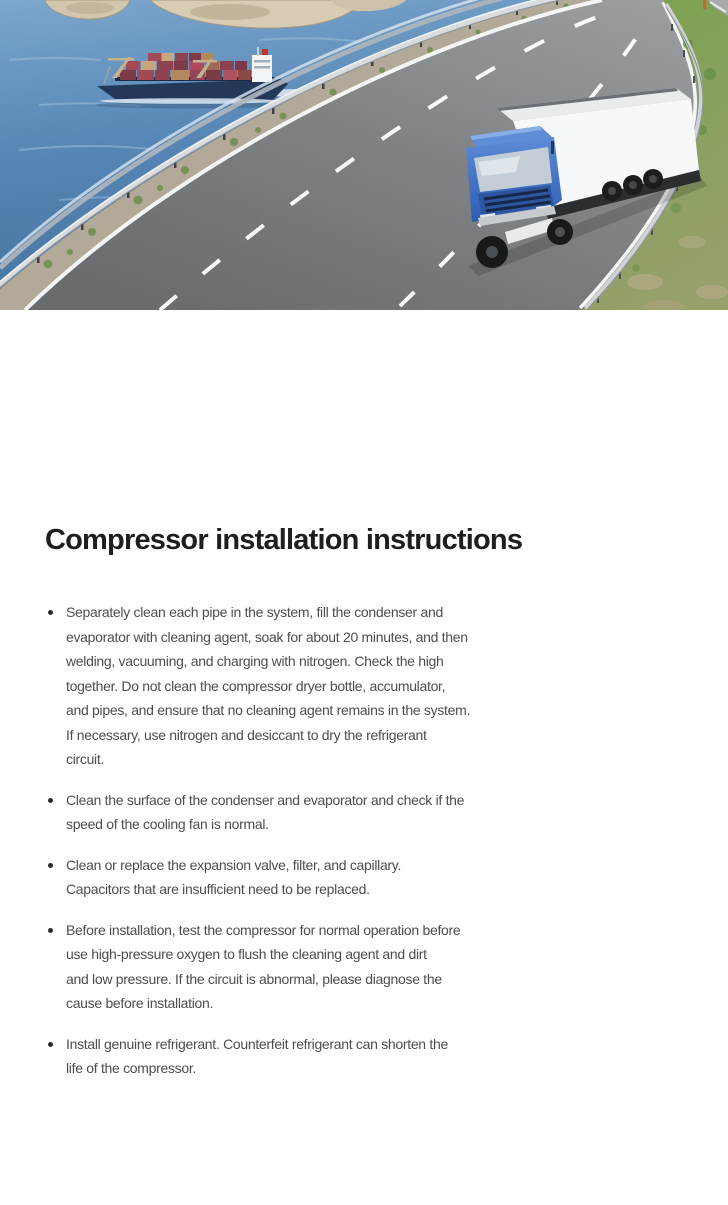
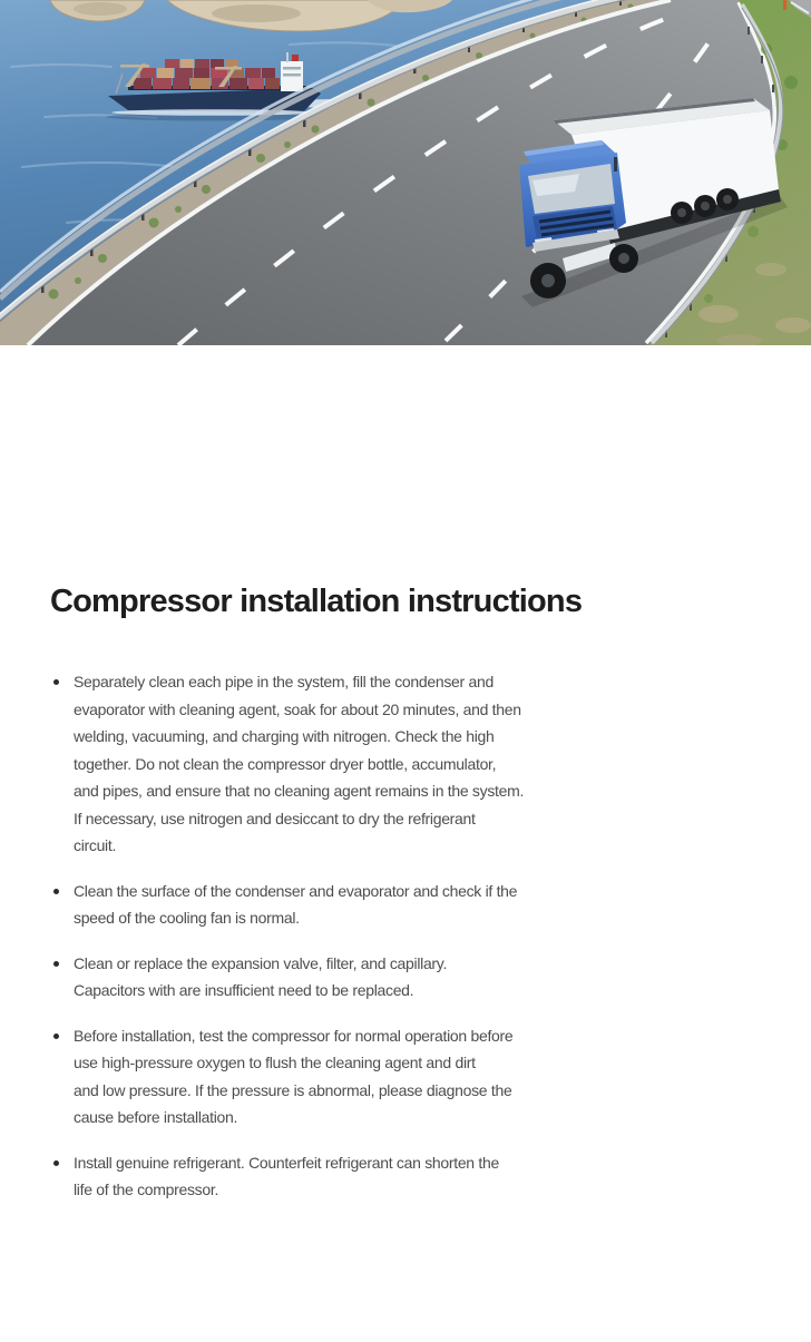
  Compressor installation instructions
  Separately clean each pipe in the system, fill the condenser and
  evaporator with cleaning agent, soak for about 20 minutes, and then
  welding, vacuuming, and charging with nitrogen. Check the high
  together. Do not clean the compressor dryer bottle, accumulator,
  and pipes, and ensure that no cleaning agent remains in the system.
  If necessary, use nitrogen and desiccant to dry the refrigerant
  circuit.
  Clean the surface of the condenser and evaporator and check if the
  speed of the cooling fan is normal.
  Clean or replace the expansion valve, filter, and capillary.
- Capacitors that are insufficient need to be replaced.
+ Capacitors with are insufficient need to be replaced.
  Before installation, test the compressor for normal operation before
  use high-pressure oxygen to flush the cleaning agent and dirt
- and low pressure. If the circuit is abnormal, please diagnose the
+ and low pressure. If the pressure is abnormal, please diagnose the
  cause before installation.
  Install genuine refrigerant. Counterfeit refrigerant can shorten the
  life of the compressor.
